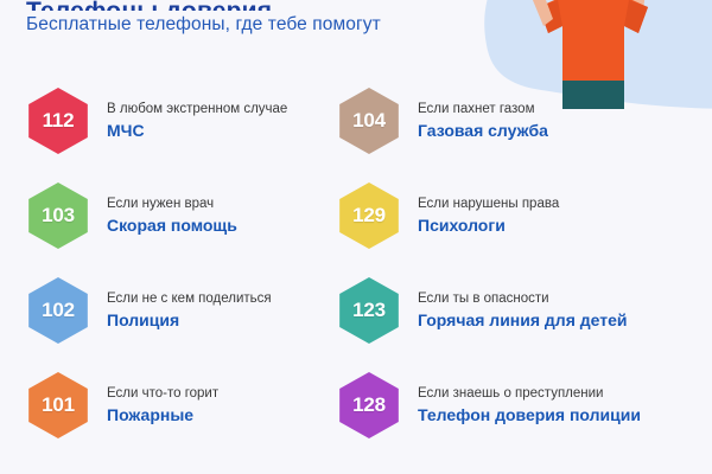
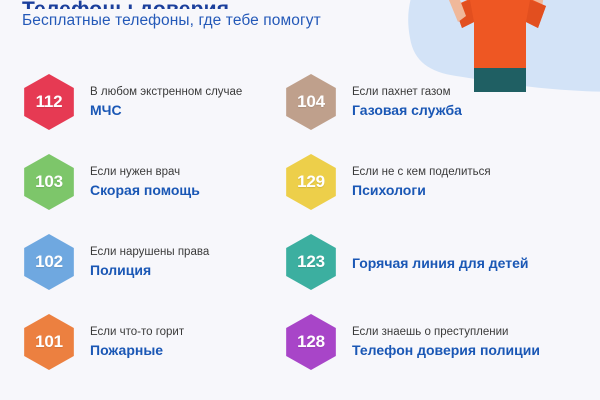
  Бесплатные телефоны, где тебе помогут
  112
  В любом экстренном случае
  МЧС
  104
  Если пахнет газом
  Газовая служба
  103
  Если нужен врач
  Скорая помощь
  129
- Если нарушены права
+ Если не с кем поделиться
  Психологи
  102
- Если не с кем поделиться
+ Если нарушены права
  Полиция
  123
- Если ты в опасности
  Горячая линия для детей
  101
  Если что-то горит
  Пожарные
  128
  Если знаешь о преступлении
  Телефон доверия полиции
